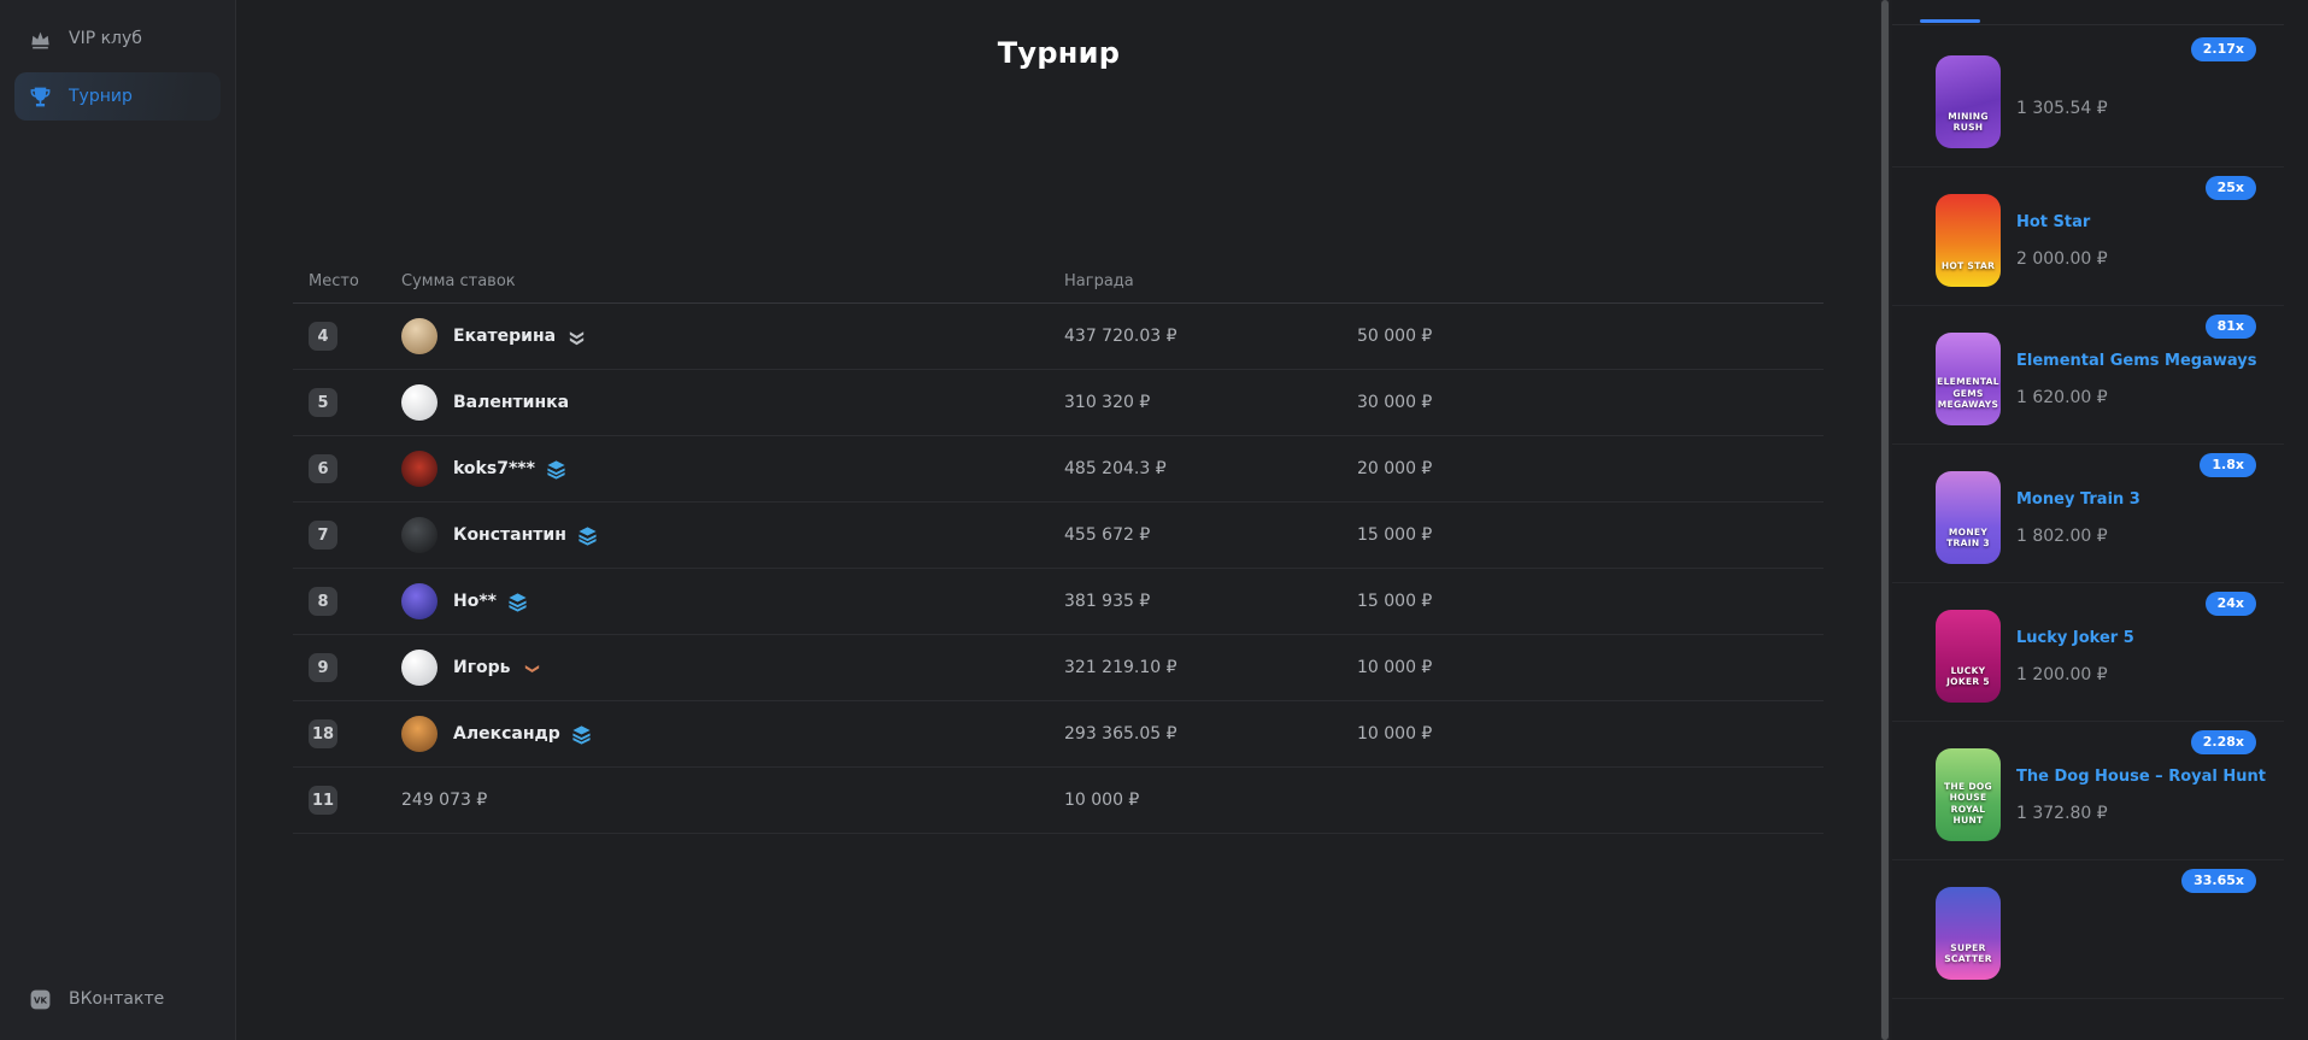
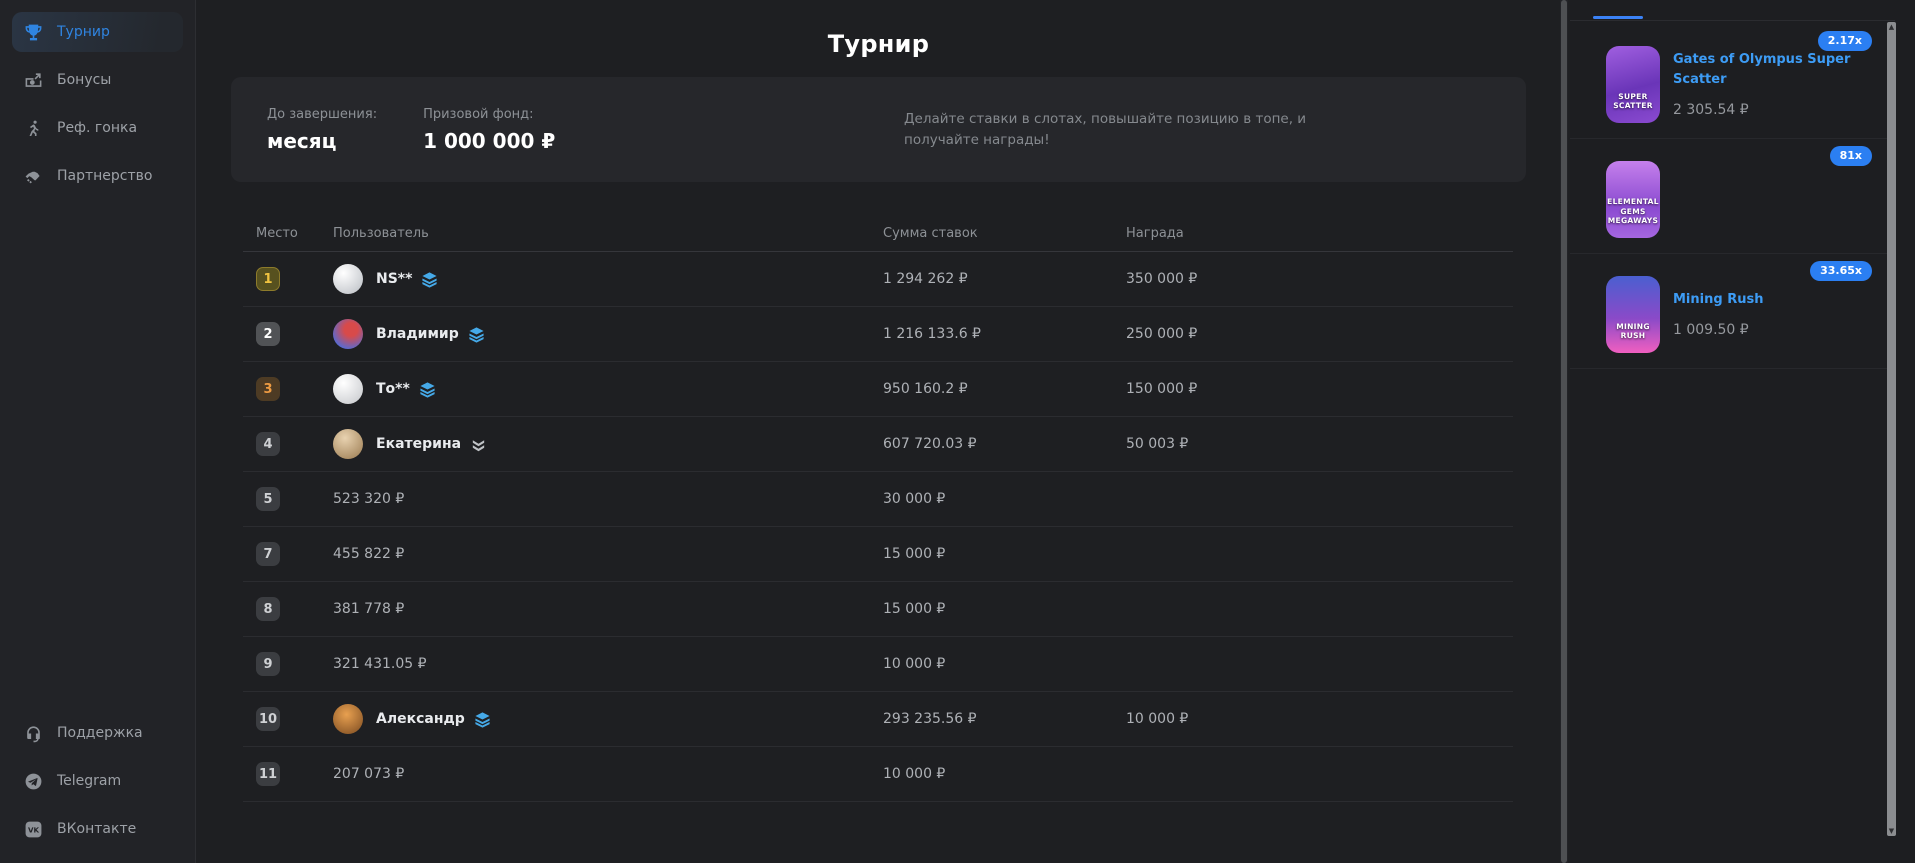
- VIP клуб
  Турнир
+ Бонусы
+ Реф. гонка
+ Партнерство
+ Поддержка
+ Telegram
  VK
  ВКонтакте
  Турнир
+ До завершения:
+ месяц
+ Призовой фонд:
+ 1 000 000 ₽
+ Делайте ставки в слотах, повышайте позицию в топе, и получайте награды!
  Место
+ Пользователь
  Сумма ставок
  Награда
+ 1
+ NS**
+ 1 294 262 ₽
+ 350 000 ₽
+ 2
+ Владимир
+ 1 216 133.6 ₽
+ 250 000 ₽
+ 3
+ То**
+ 950 160.2 ₽
+ 150 000 ₽
  4
  Екатерина
- 437 720.03 ₽
+ 607 720.03 ₽
- 50 000 ₽
+ 50 003 ₽
  5
- Валентинка
- 310 320 ₽
+ 523 320 ₽
  30 000 ₽
- 6
- koks7***
- 485 204.3 ₽
- 20 000 ₽
  7
- Константин
- 455 672 ₽
+ 455 822 ₽
  15 000 ₽
  8
- Но**
- 381 935 ₽
+ 381 778 ₽
  15 000 ₽
  9
- Игорь
- 321 219.10 ₽
+ 321 431.05 ₽
  10 000 ₽
- 18
+ 10
  Александр
- 293 365.05 ₽
+ 293 235.56 ₽
  10 000 ₽
  11
- 249 073 ₽
+ 207 073 ₽
  10 000 ₽
  2.17x
- MINING RUSH
+ SUPER SCATTER
+ Gates of Olympus Super Scatter
- 1 305.54 ₽
+ 2 305.54 ₽
- 25x
- HOT STAR
- Hot Star
- 2 000.00 ₽
  81x
  ELEMENTAL GEMS MEGAWAYS
- Elemental Gems Megaways
- 1 620.00 ₽
- 1.8x
- MONEY TRAIN 3
- Money Train 3
- 1 802.00 ₽
- 24x
- LUCKY JOKER 5
- Lucky Joker 5
- 1 200.00 ₽
- 2.28x
- THE DOG HOUSE ROYAL HUNT
- The Dog House – Royal Hunt
- 1 372.80 ₽
  33.65x
- SUPER SCATTER
+ MINING RUSH
+ Mining Rush
+ 1 009.50 ₽
+ ▲
+ ▼
